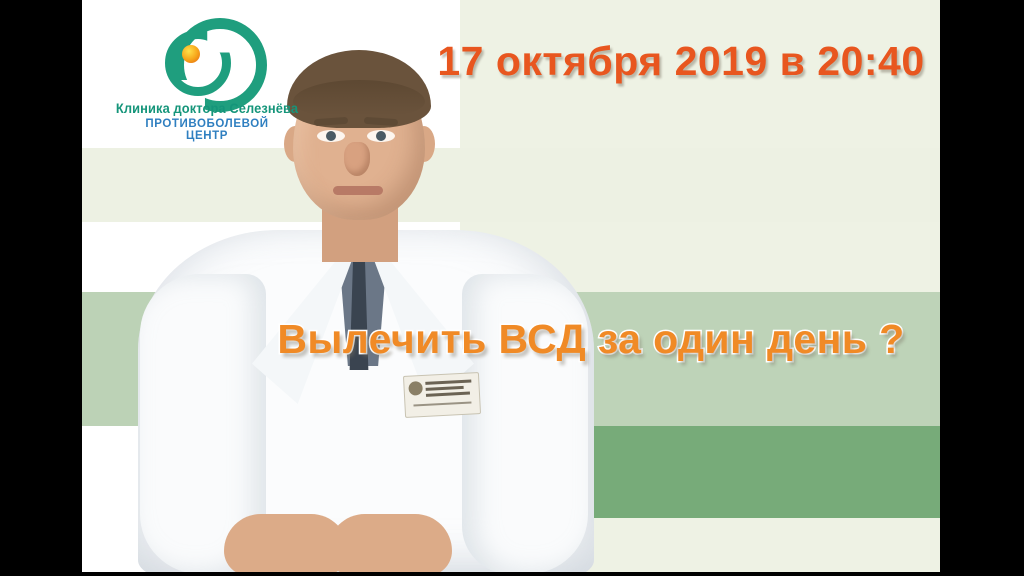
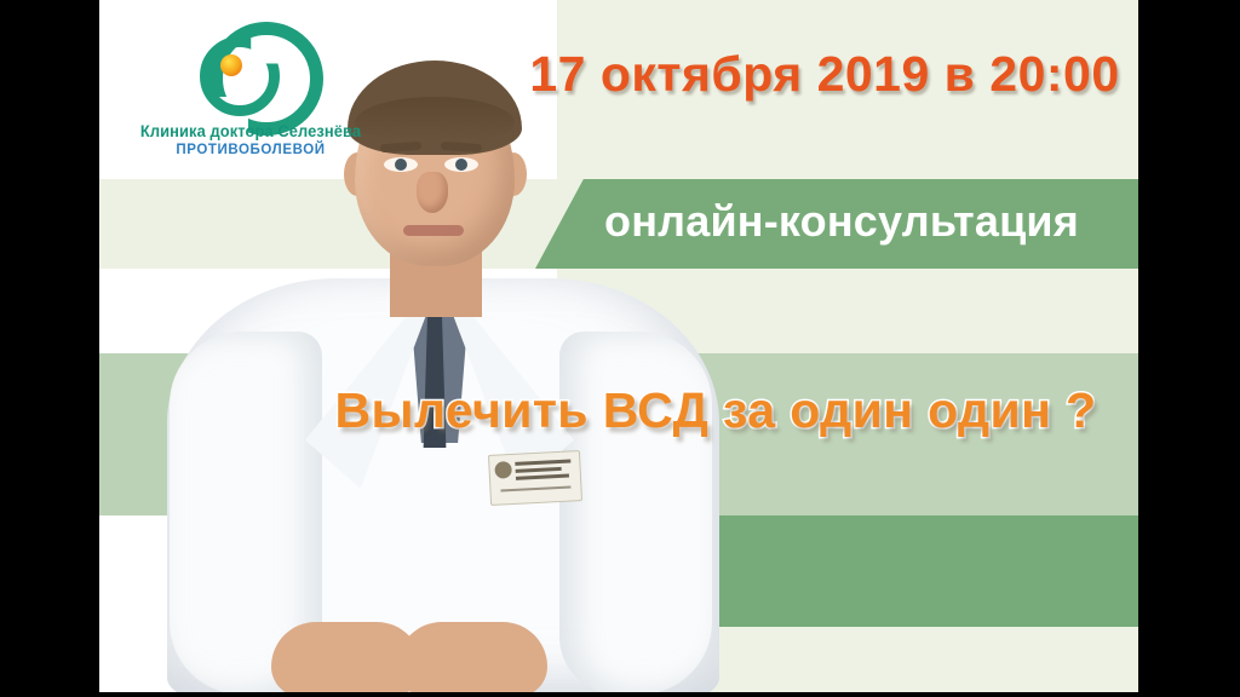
+ онлайн-консультация
  Клиника доктора Селезнёва
  ПРОТИВОБОЛЕВОЙ
- ЦЕНТР
- 17 октября 2019 в 20:40
+ 17 октября 2019 в 20:00
- Вылечить ВСД за один день ?
+ Вылечить ВСД за один один ?
